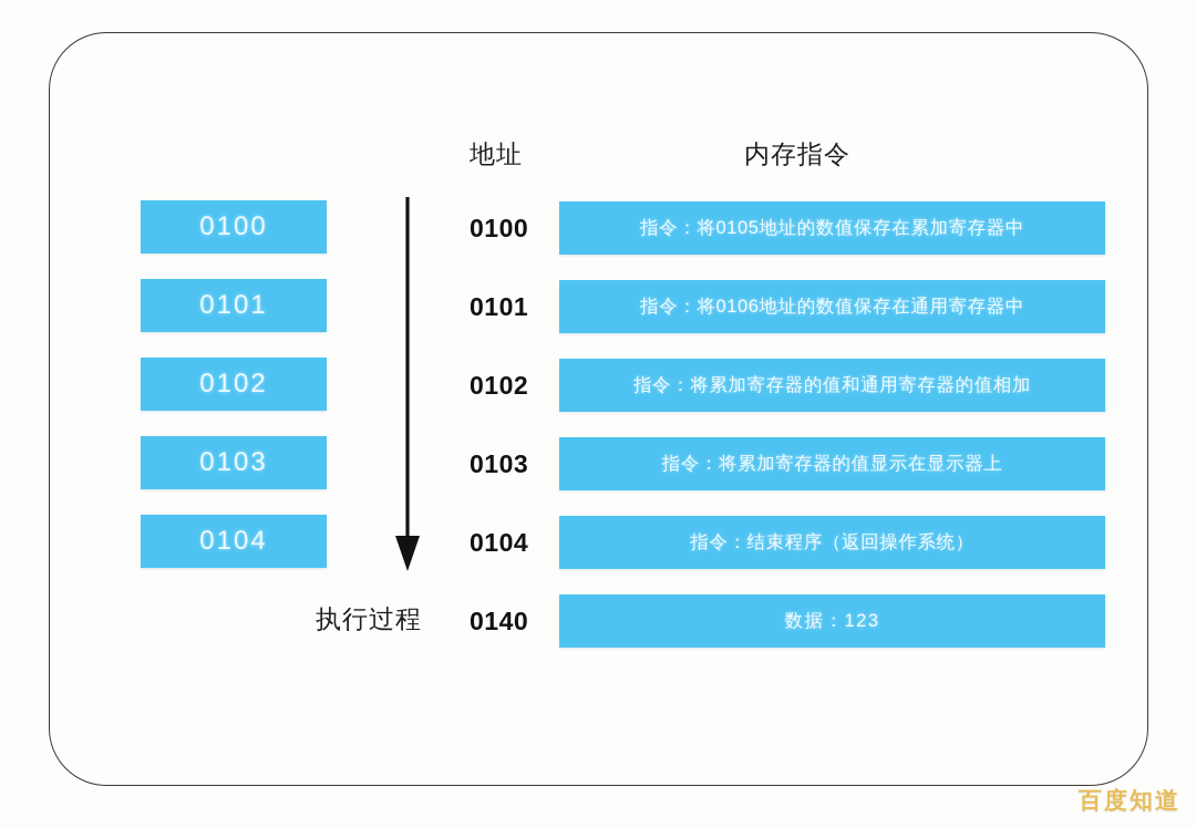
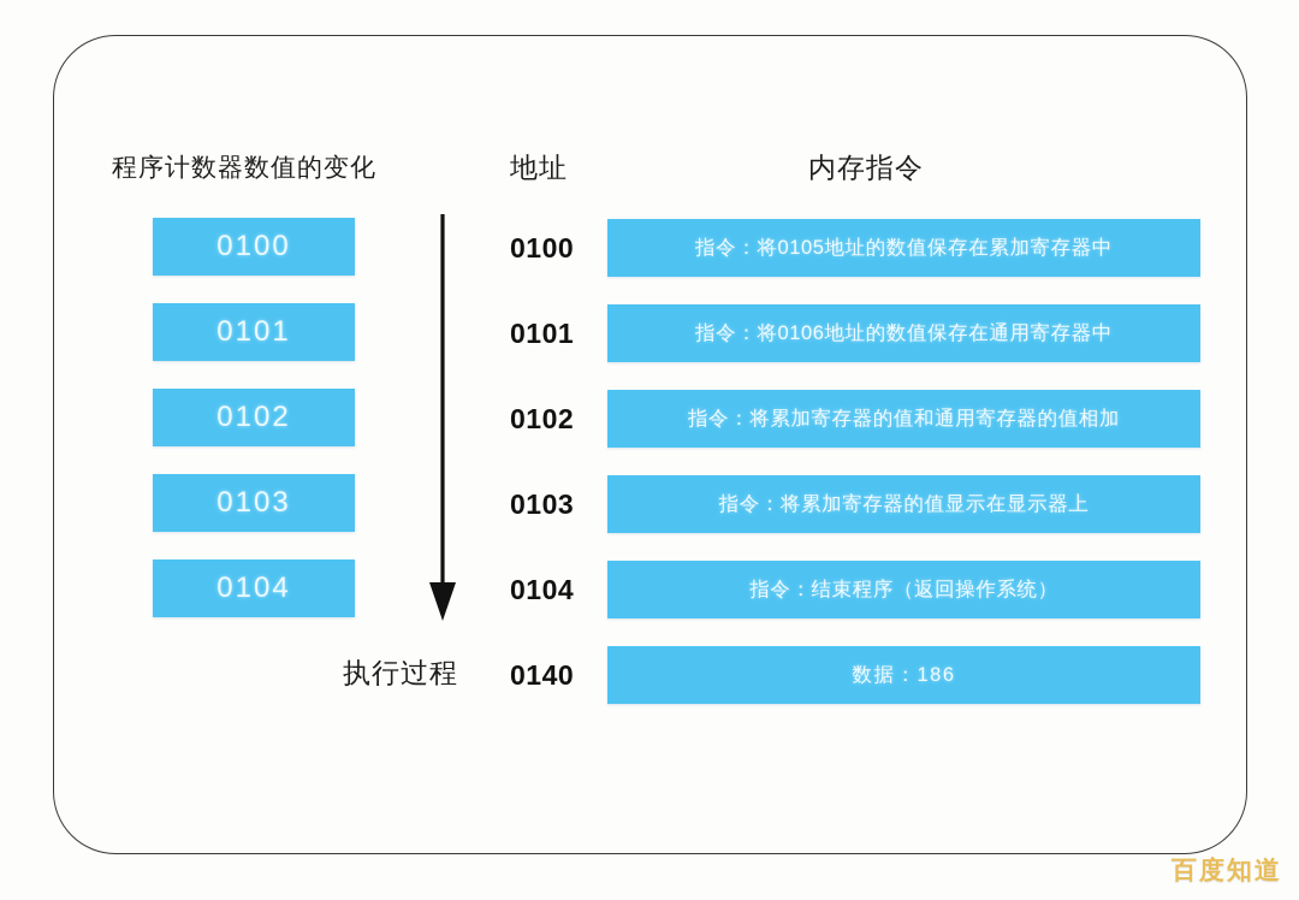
+ 程序计数器数值的变化
  地址
  内存指令
  0100
  0101
  0102
  0103
  0104
  执行过程
  0100
  指令：将0105地址的数值保存在累加寄存器中
  0101
  指令：将0106地址的数值保存在通用寄存器中
  0102
  指令：将累加寄存器的值和通用寄存器的值相加
  0103
  指令：将累加寄存器的值显示在显示器上
  0104
  指令：结束程序（返回操作系统）
  0140
- 数据：123
+ 数据：186
  百度知道
